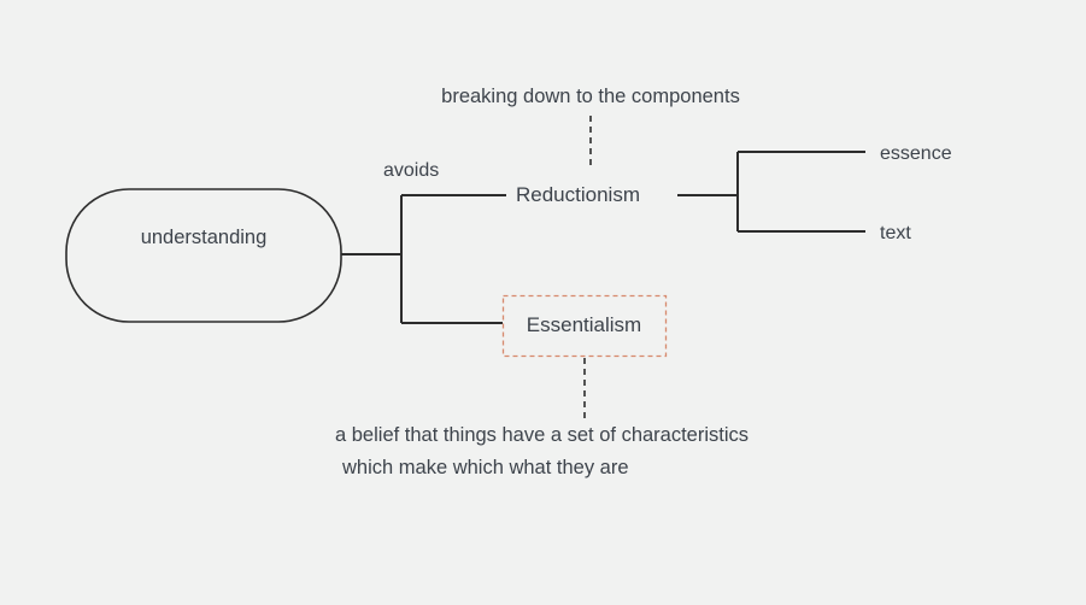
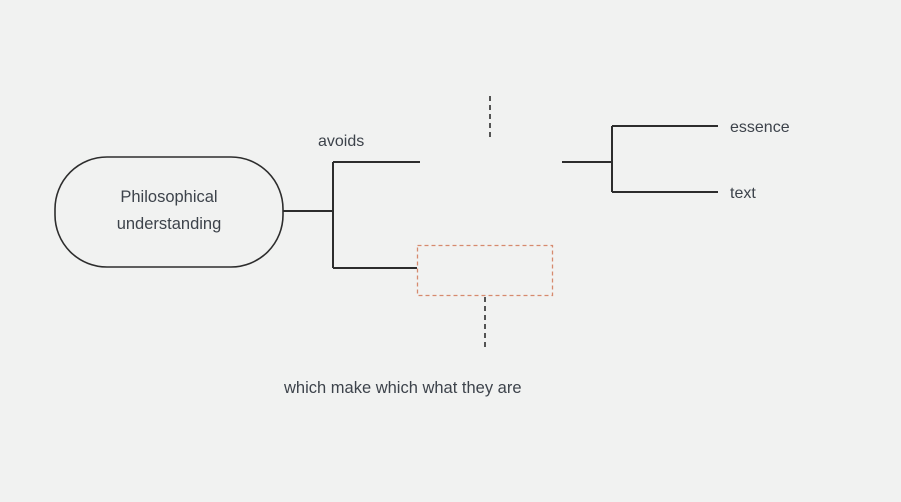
+ Philosophical
  understanding
  avoids
- Reductionism
- breaking down to the components
  essence
  text
- Essentialism
- a belief that things have a set of characteristics
  which make which what they are
